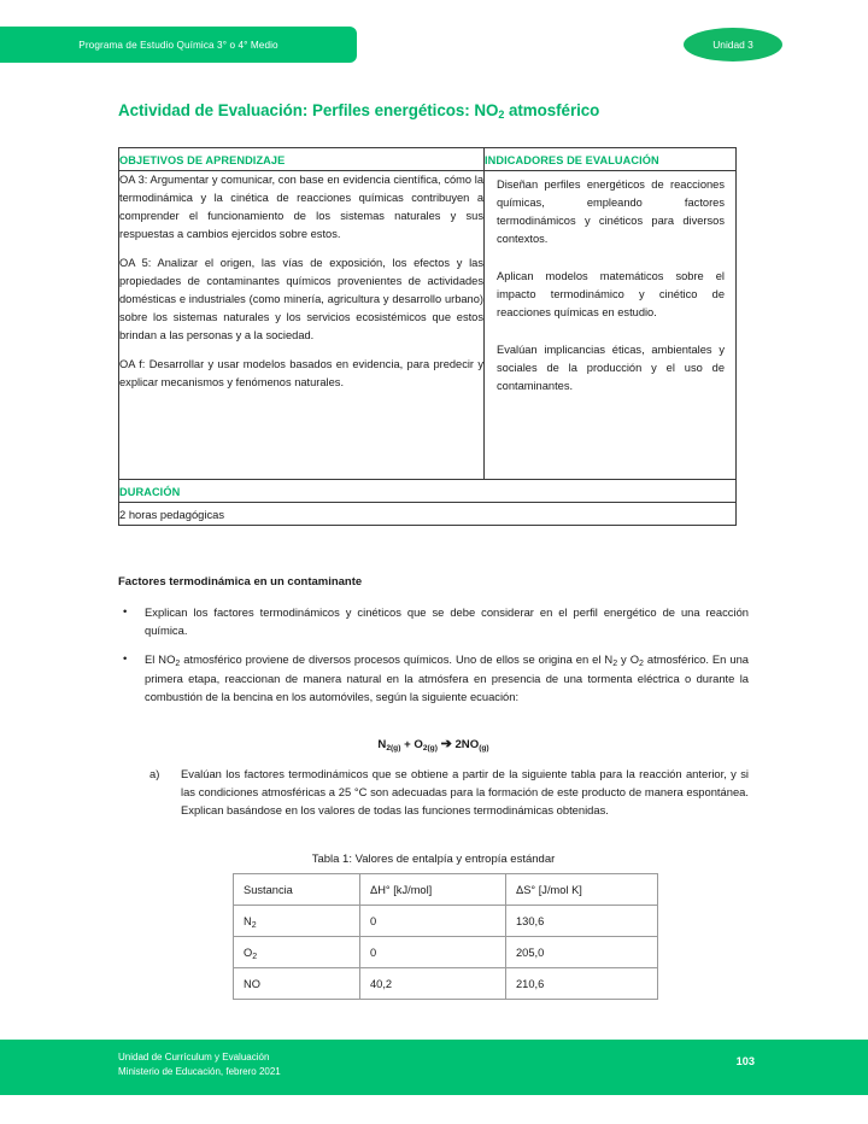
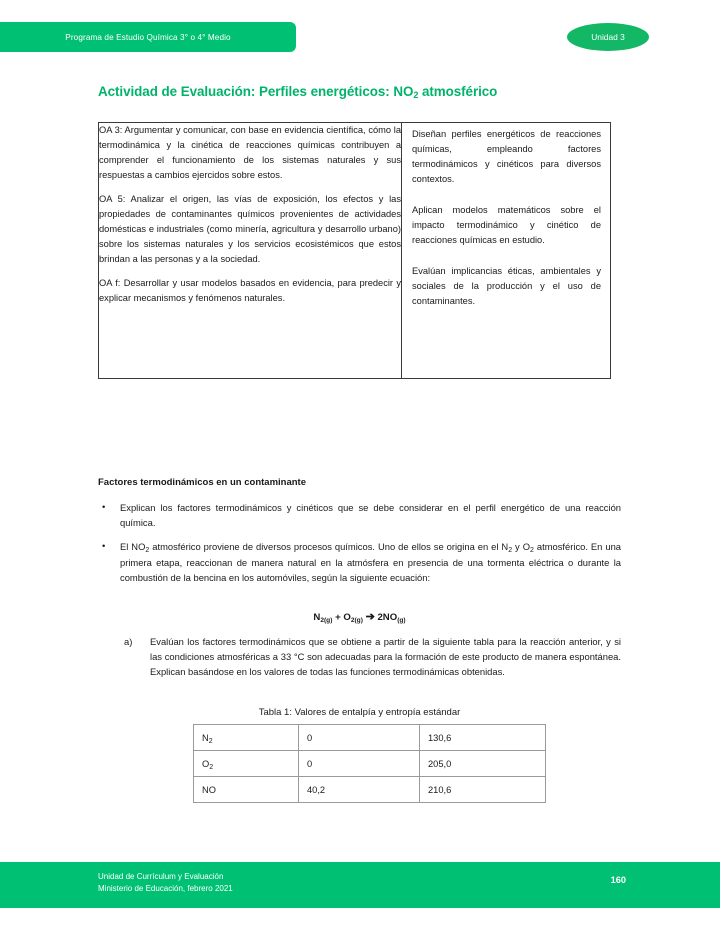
  Programa de Estudio Química 3° o 4° Medio
  Unidad 3
  Actividad de Evaluación: Perfiles energéticos: NO2 atmosférico
- OBJETIVOS DE APRENDIZAJE	INDICADORES DE EVALUACIÓN
  OA 3: Argumentar y comunicar, con base en evidencia científica, cómo la termodinámica y la cinética de reacciones químicas contribuyen a comprender el funcionamiento de los sistemas naturales y sus respuestas a cambios ejercidos sobre estos. OA 5: Analizar el origen, las vías de exposición, los efectos y las propiedades de contaminantes químicos provenientes de actividades domésticas e industriales (como minería, agricultura y desarrollo urbano) sobre los sistemas naturales y los servicios ecosistémicos que estos brindan a las personas y a la sociedad. OA f: Desarrollar y usar modelos basados en evidencia, para predecir y explicar mecanismos y fenómenos naturales.	Diseñan perfiles energéticos de reacciones químicas, empleando factores termodinámicos y cinéticos para diversos contextos. Aplican modelos matemáticos sobre el impacto termodinámico y cinético de reacciones químicas en estudio. Evalúan implicancias éticas, ambientales y sociales de la producción y el uso de contaminantes.
- DURACIÓN
- 2 horas pedagógicas
- Factores termodinámica en un contaminante
+ Factores termodinámicos en un contaminante
  •
  Explican los factores termodinámicos y cinéticos que se debe considerar en el perfil energético de una reacción química.
  •
  El NO atmosférico proviene de diversos procesos químicos. Uno de ellos se origina en el N y O atmosférico. En una primera etapa, reaccionan de manera natural en la atmósfera en presencia de una tormenta eléctrica o durante la combustión de la bencina en los automóviles, según la siguiente ecuación:
  a)
- Evalúan los factores termodinámicos que se obtiene a partir de la siguiente tabla para la reacción anterior, y si las condiciones atmosféricas a 25 °C son adecuadas para la formación de este producto de manera espontánea. Explican basándose en los valores de todas las funciones termodinámicas obtenidas.
+ Evalúan los factores termodinámicos que se obtiene a partir de la siguiente tabla para la reacción anterior, y si las condiciones atmosféricas a 33 °C son adecuadas para la formación de este producto de manera espontánea. Explican basándose en los valores de todas las funciones termodinámicas obtenidas.
  Tabla 1: Valores de entalpía y entropía estándar
- Sustancia	ΔH° [kJ/mol]	ΔS° [J/mol K]
  N	0	130,6
  O	0	205,0
  NO	40,2	210,6
  Unidad de Currículum y Evaluación
  Ministerio de Educación, febrero 2021
- 103
+ 160
